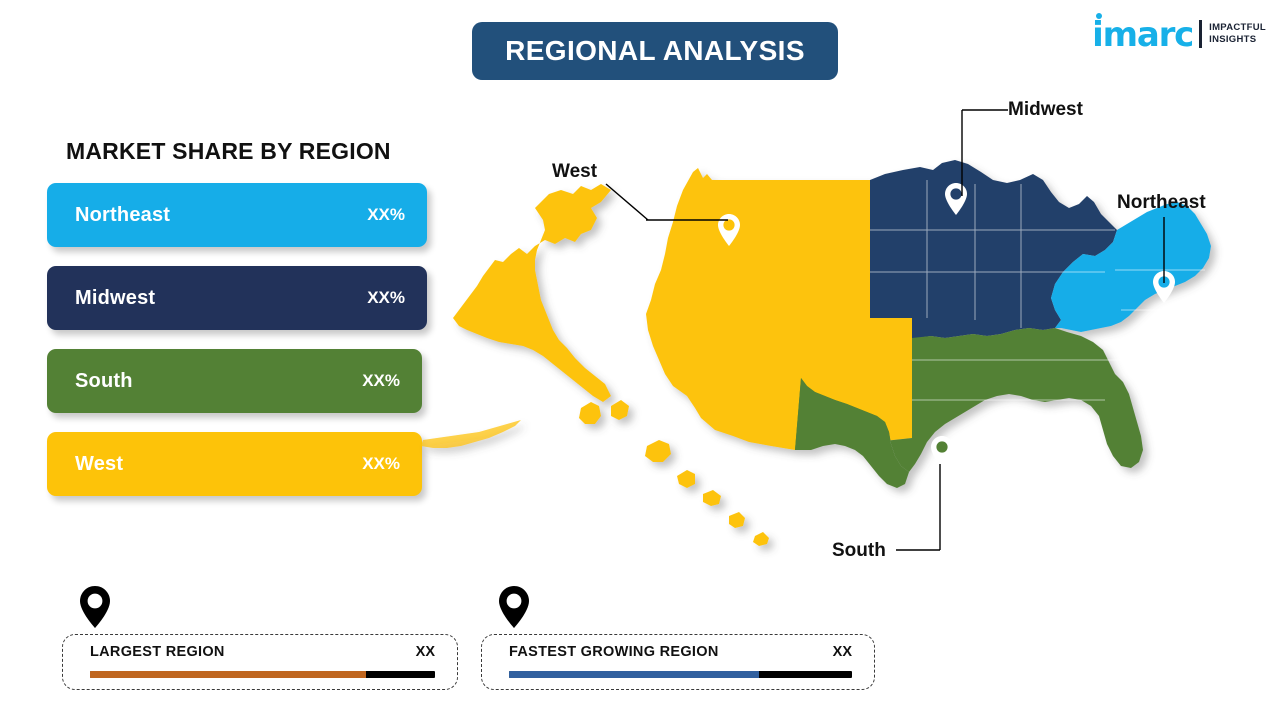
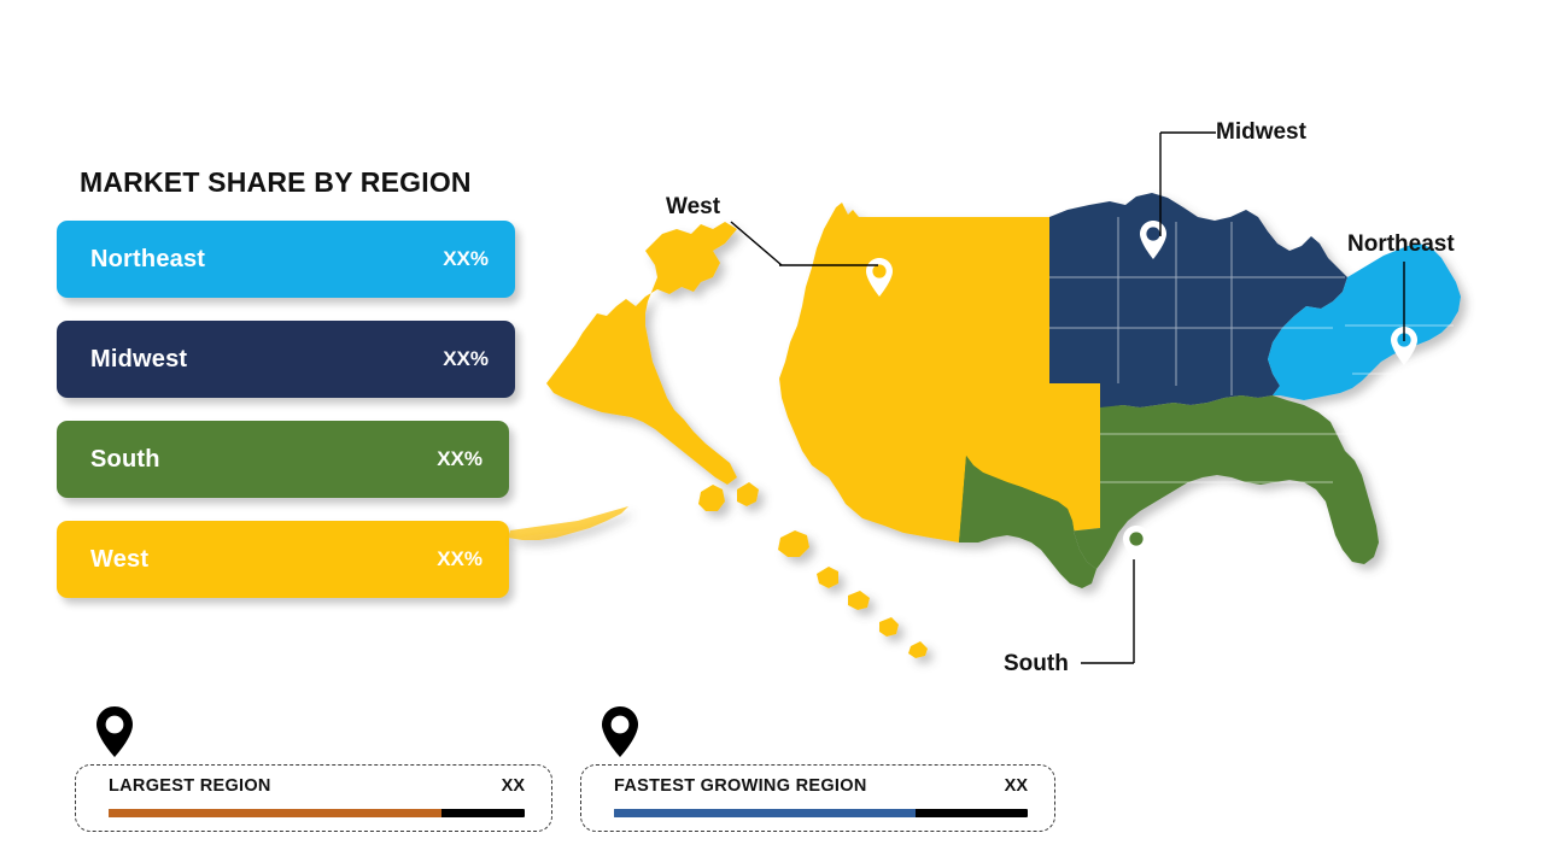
- REGIONAL ANALYSIS
- imarc
- IMPACTFUL
- INSIGHTS
  MARKET SHARE BY REGION
  Northeast
  XX%
  Midwest
  XX%
  South
  XX%
  West
  XX%
  West
  Midwest
  Northeast
  South
  LARGEST REGION
  XX
  FASTEST GROWING REGION
  XX
